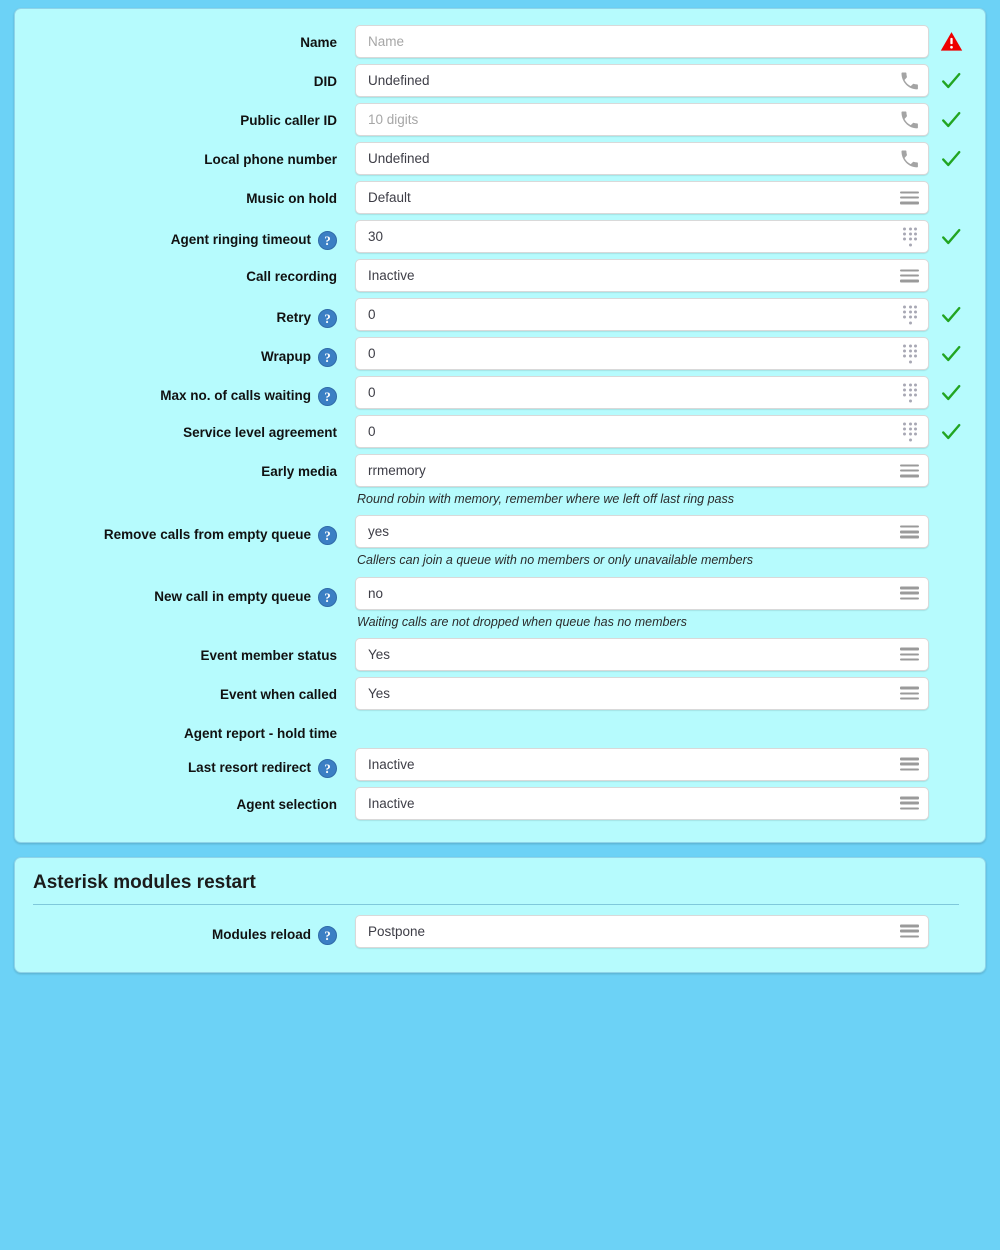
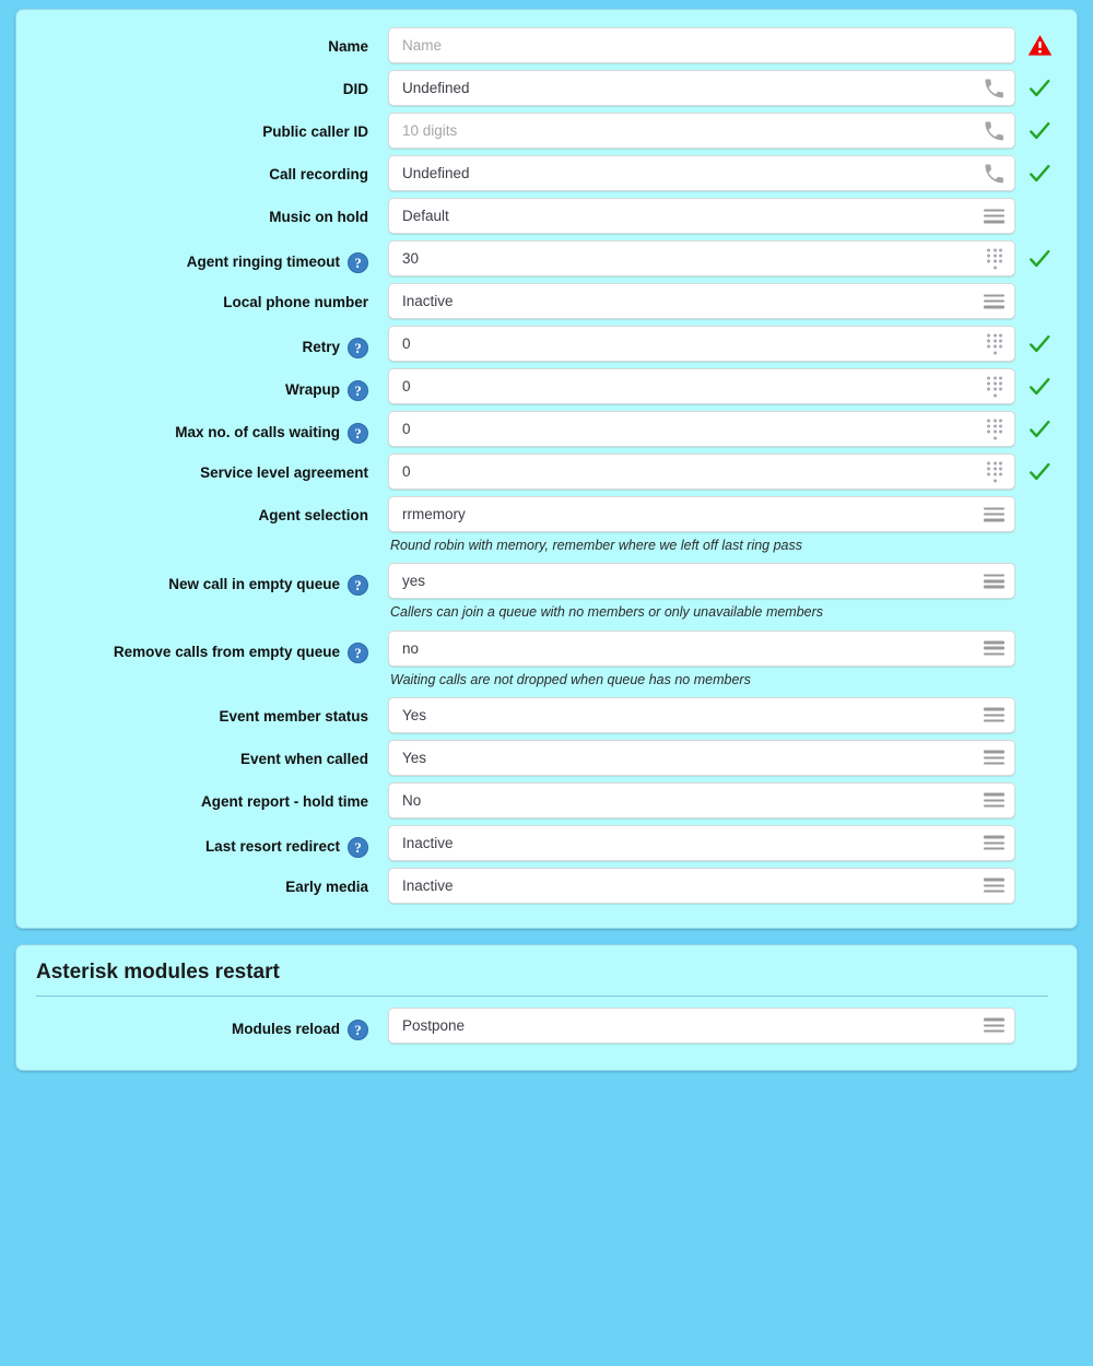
  Name
  Name
  DID
  Undefined
  Public caller ID
  10 digits
- Local phone number
+ Call recording
  Undefined
  Music on hold
  Default
  Agent ringing timeout
  ?
  30
- Call recording
+ Local phone number
  Inactive
  Retry
  ?
  0
  Wrapup
  ?
  0
  Max no. of calls waiting
  ?
  0
  Service level agreement
  0
- Early media
+ Agent selection
  rrmemory
  Round robin with memory, remember where we left off last ring pass
- Remove calls from empty queue
+ New call in empty queue
  ?
  yes
  Callers can join a queue with no members or only unavailable members
- New call in empty queue
+ Remove calls from empty queue
  ?
  no
  Waiting calls are not dropped when queue has no members
  Event member status
  Yes
  Event when called
  Yes
  Agent report - hold time
+ No
  Last resort redirect
  ?
  Inactive
- Agent selection
+ Early media
  Inactive
  Asterisk modules restart
  Modules reload
  ?
  Postpone
